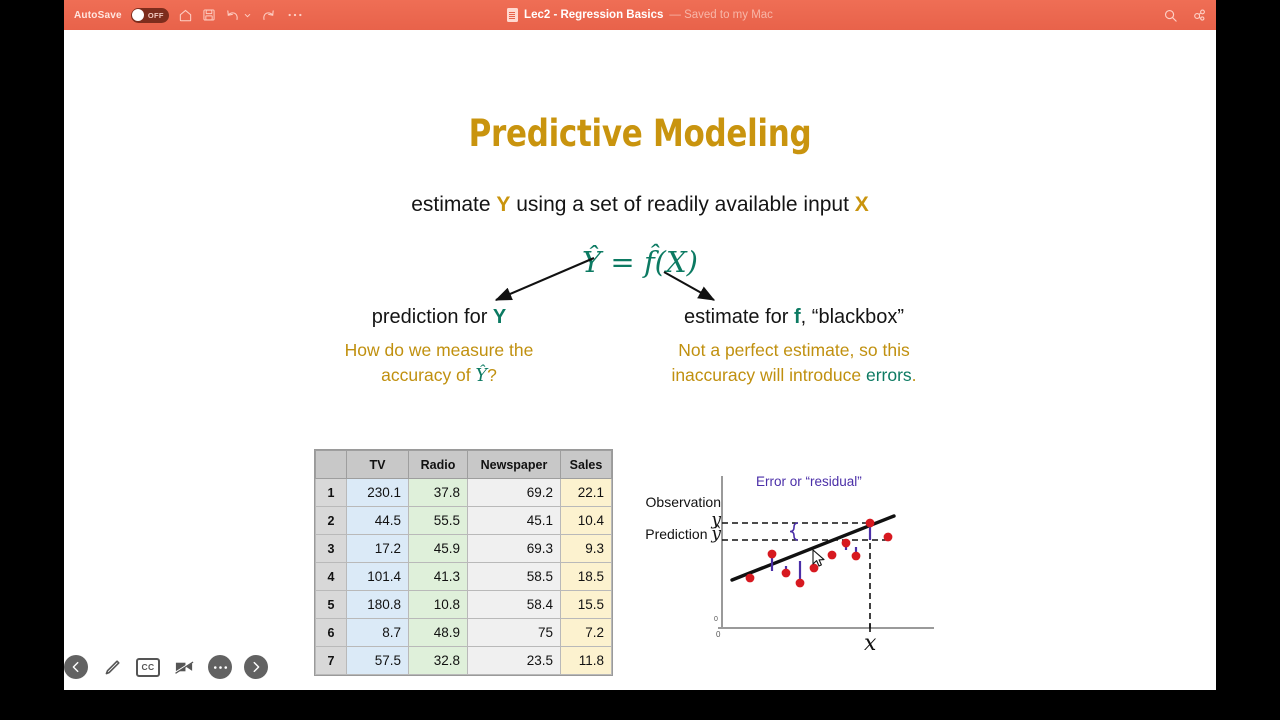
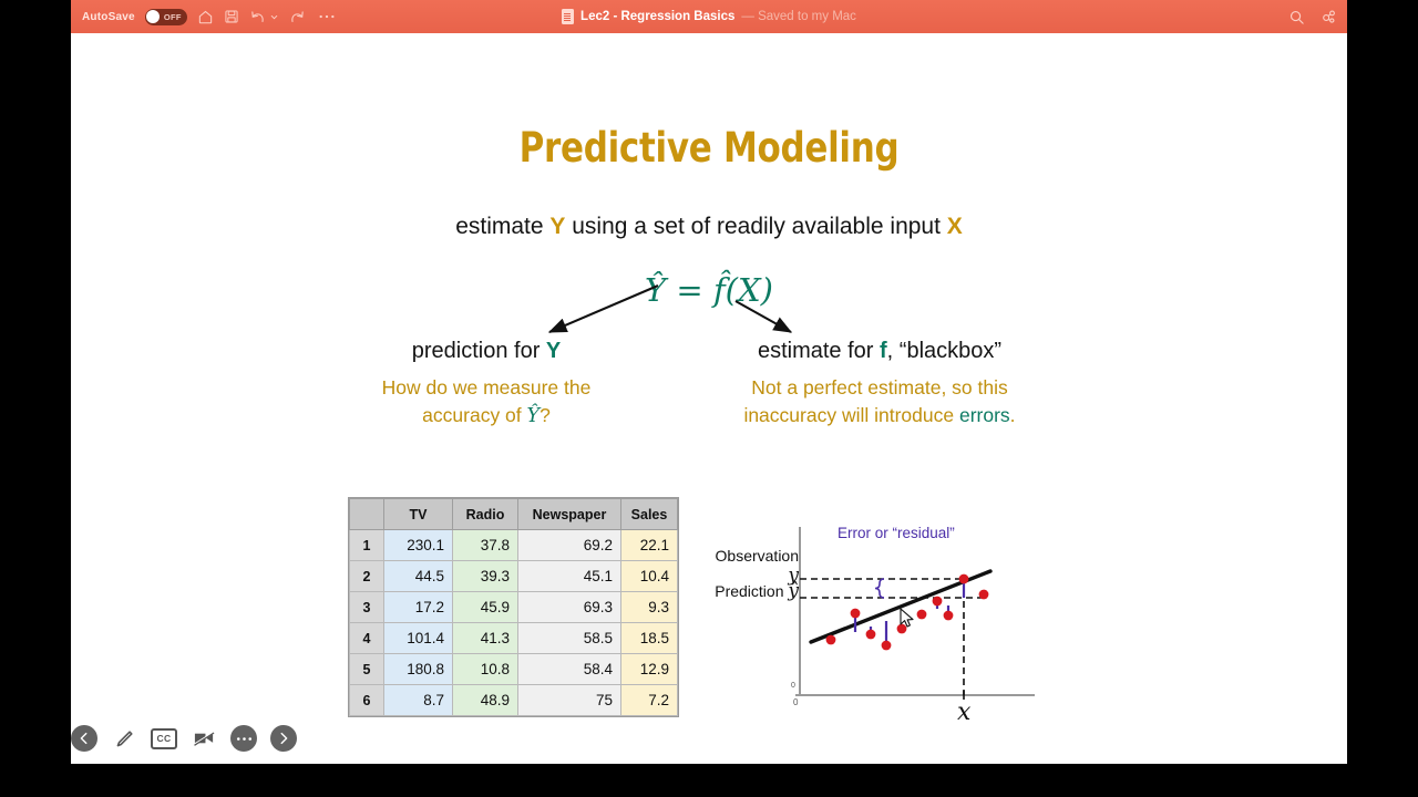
  AutoSave
  OFF
  Lec2 - Regression Basics
  — Saved to my Mac
  Predictive Modeling
  estimate Y using a set of readily available input X
  Ŷ = f̂(X)
  prediction for Y
  How do we measure the
  accuracy of Ŷ?
  estimate for f, “blackbox”
  Not a perfect estimate, so this
  inaccuracy will introduce errors.
  	TV	Radio	Newspaper	Sales
  1	230.1	37.8	69.2	22.1
- 2	44.5	55.5	45.1	10.4
+ 2	44.5	39.3	45.1	10.4
  3	17.2	45.9	69.3	9.3
  4	101.4	41.3	58.5	18.5
- 5	180.8	10.8	58.4	15.5
+ 5	180.8	10.8	58.4	12.9
  6	8.7	48.9	75	7.2
- 7	57.5	32.8	23.5	11.8
  Observation y
  Prediction ŷ
  Error or “residual”
  0
  x
  CC
